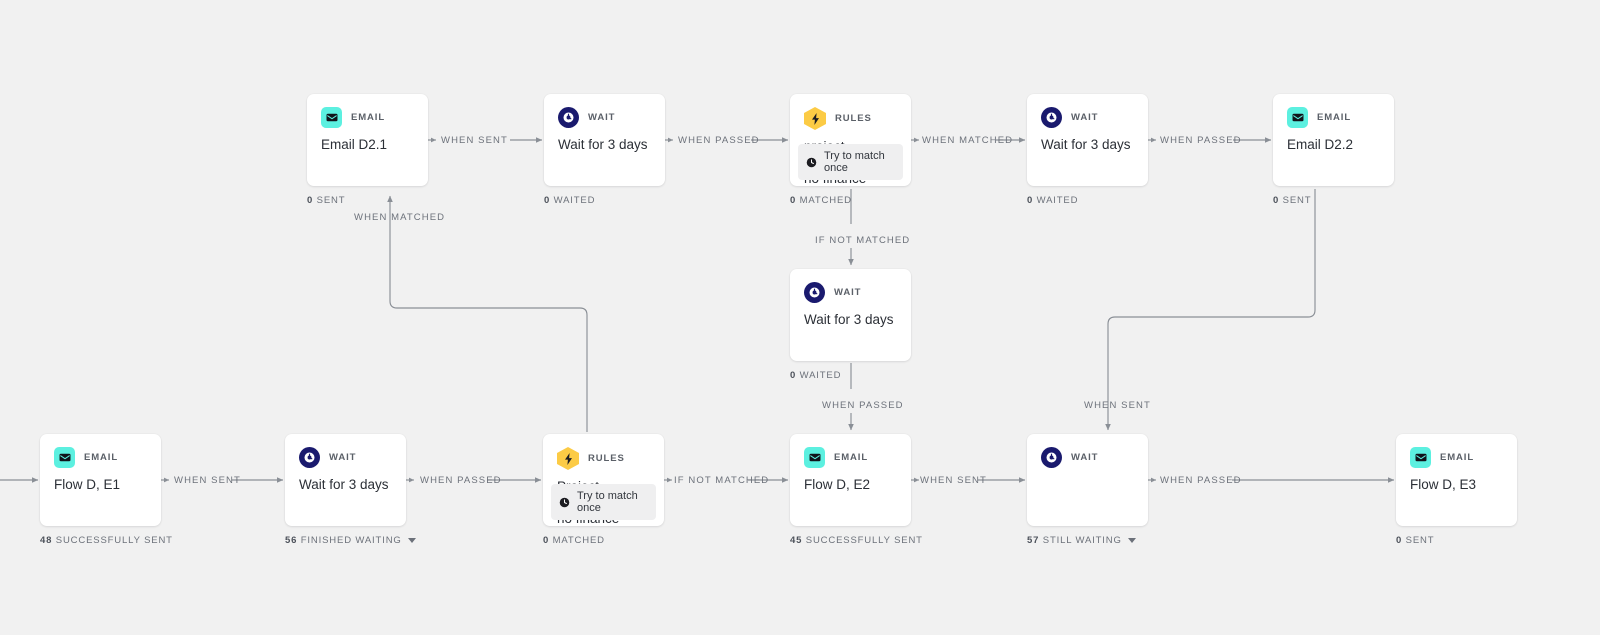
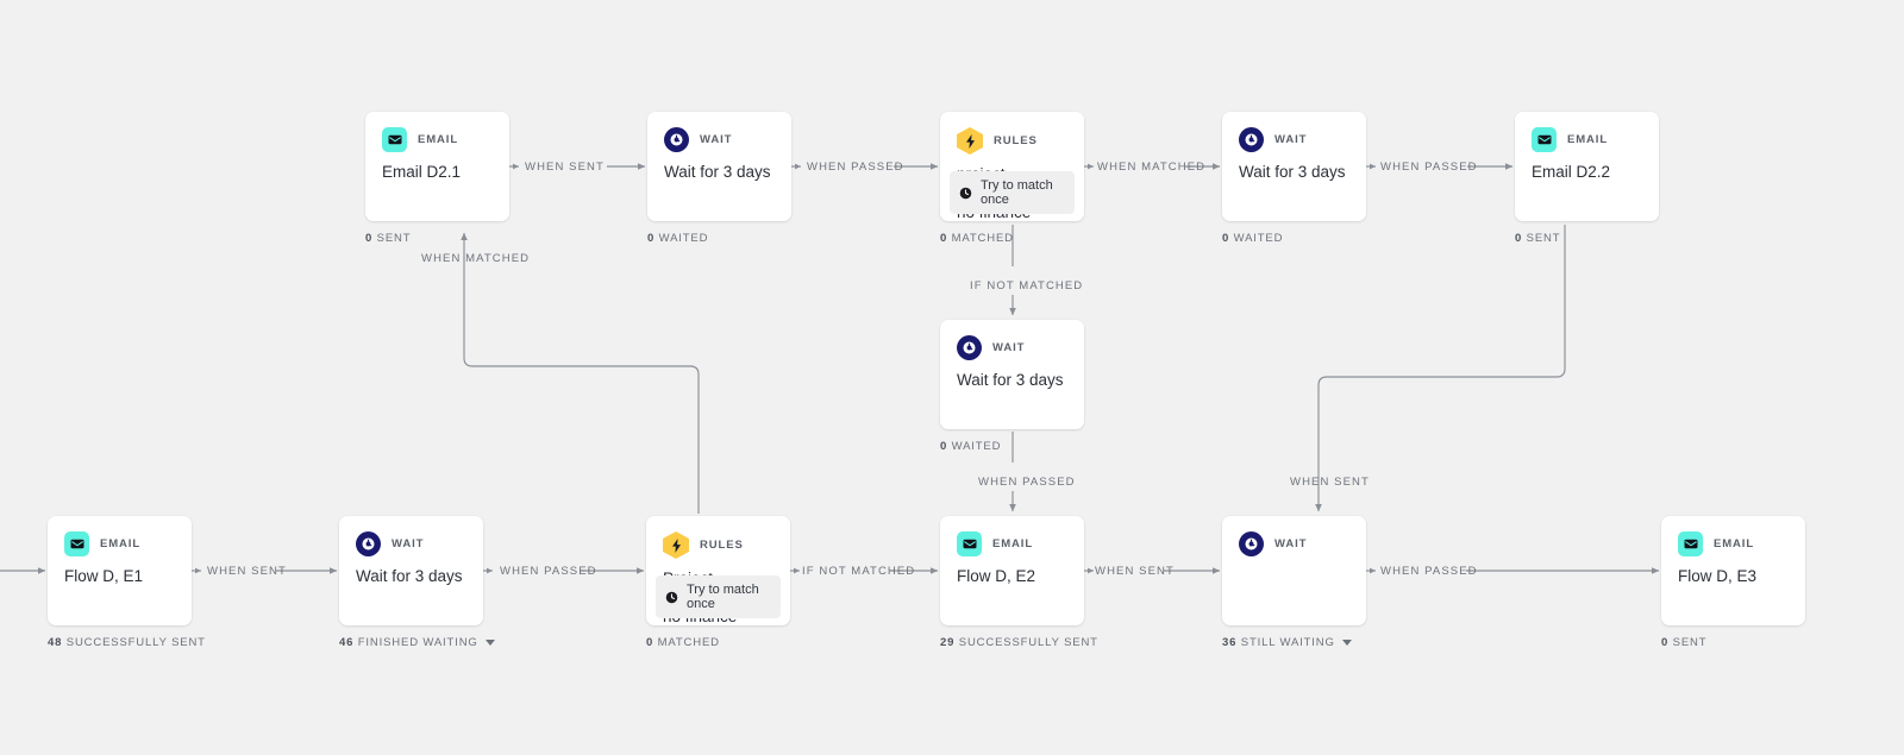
  EMAIL
  Email D2.1
  0 SENT
  WAIT
  Wait for 3 days
  0 WAITED
  RULES
  Try to match once
  0 MATCHED
  WAIT
  Wait for 3 days
  0 WAITED
  EMAIL
  Email D2.2
  0 SENT
  WAIT
  Wait for 3 days
  0 WAITED
  EMAIL
  Flow D, E1
  48 SUCCESSFULLY SENT
  WAIT
  Wait for 3 days
- 56 FINISHED WAITING
+ 46 FINISHED WAITING
  RULES
  Try to match once
  0 MATCHED
  EMAIL
  Flow D, E2
- 45 SUCCESSFULLY SENT
+ 29 SUCCESSFULLY SENT
  WAIT
- 57 STILL WAITING
+ 36 STILL WAITING
  EMAIL
  Flow D, E3
  0 SENT
  WHEN SENT
  WHEN PASSED
  WHEN MATCHED
  WHEN PASSED
  WHEN MATCHED
  IF NOT MATCHED
  WHEN PASSED
  WHEN SENT
  WHEN SENT
  WHEN PASSED
  IF NOT MATCHED
  WHEN SENT
  WHEN PASSED
